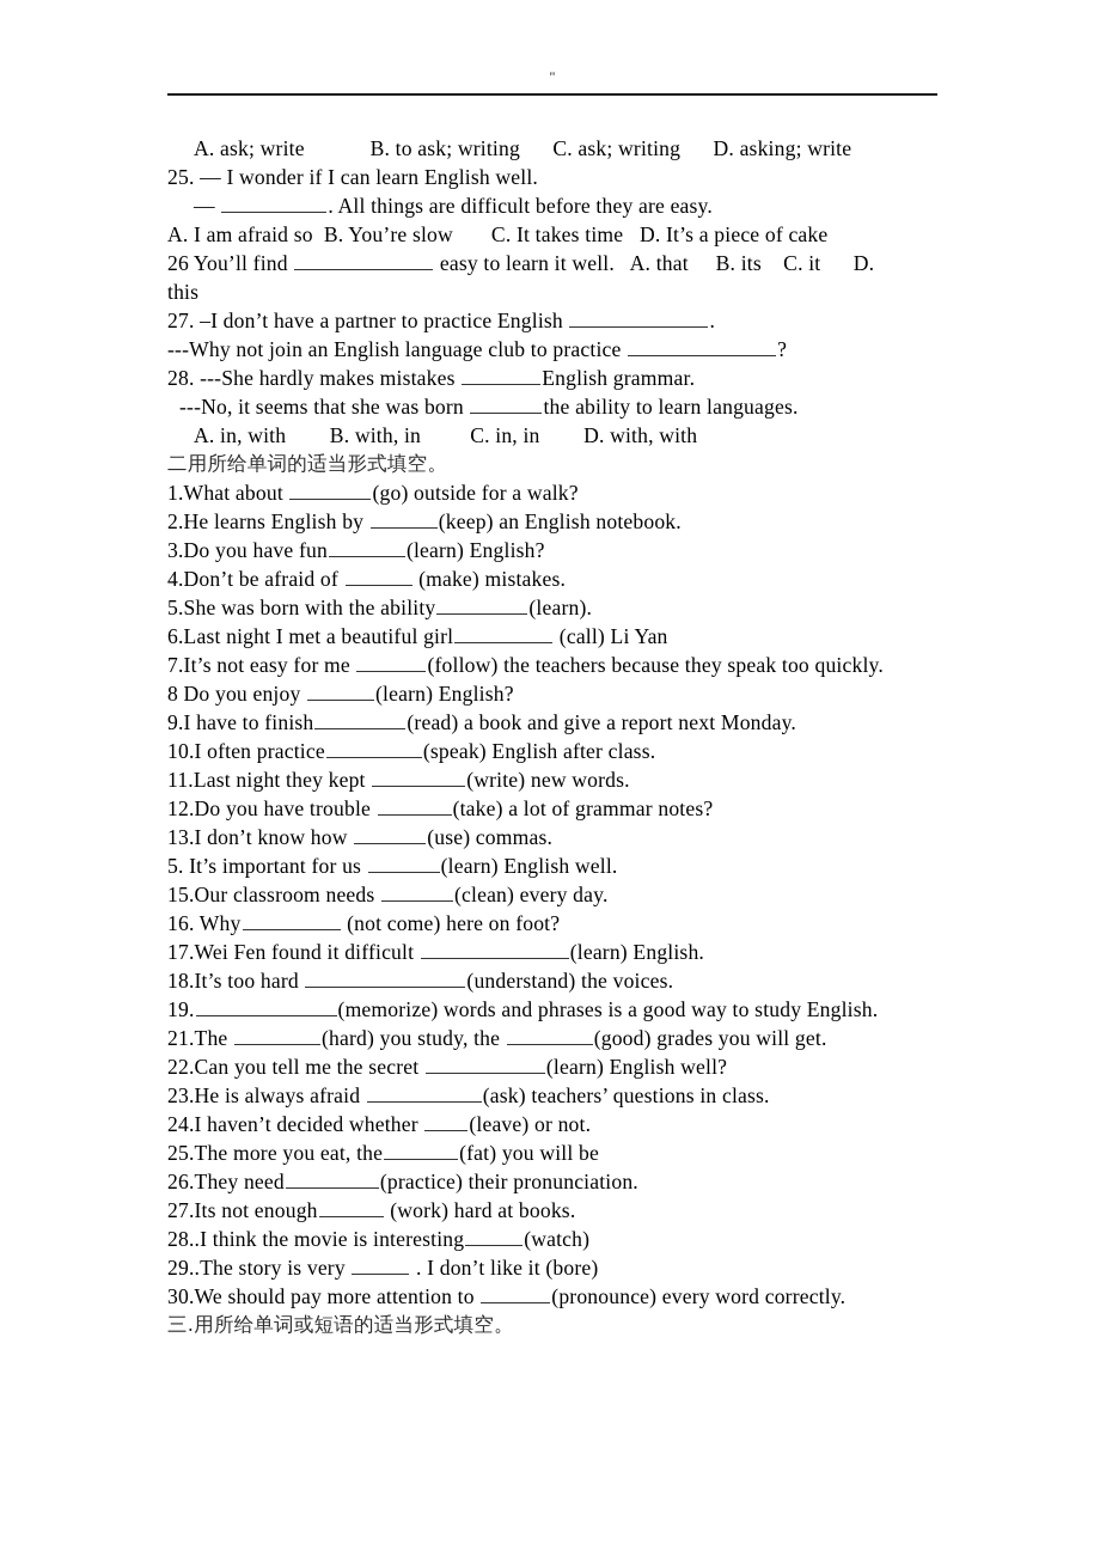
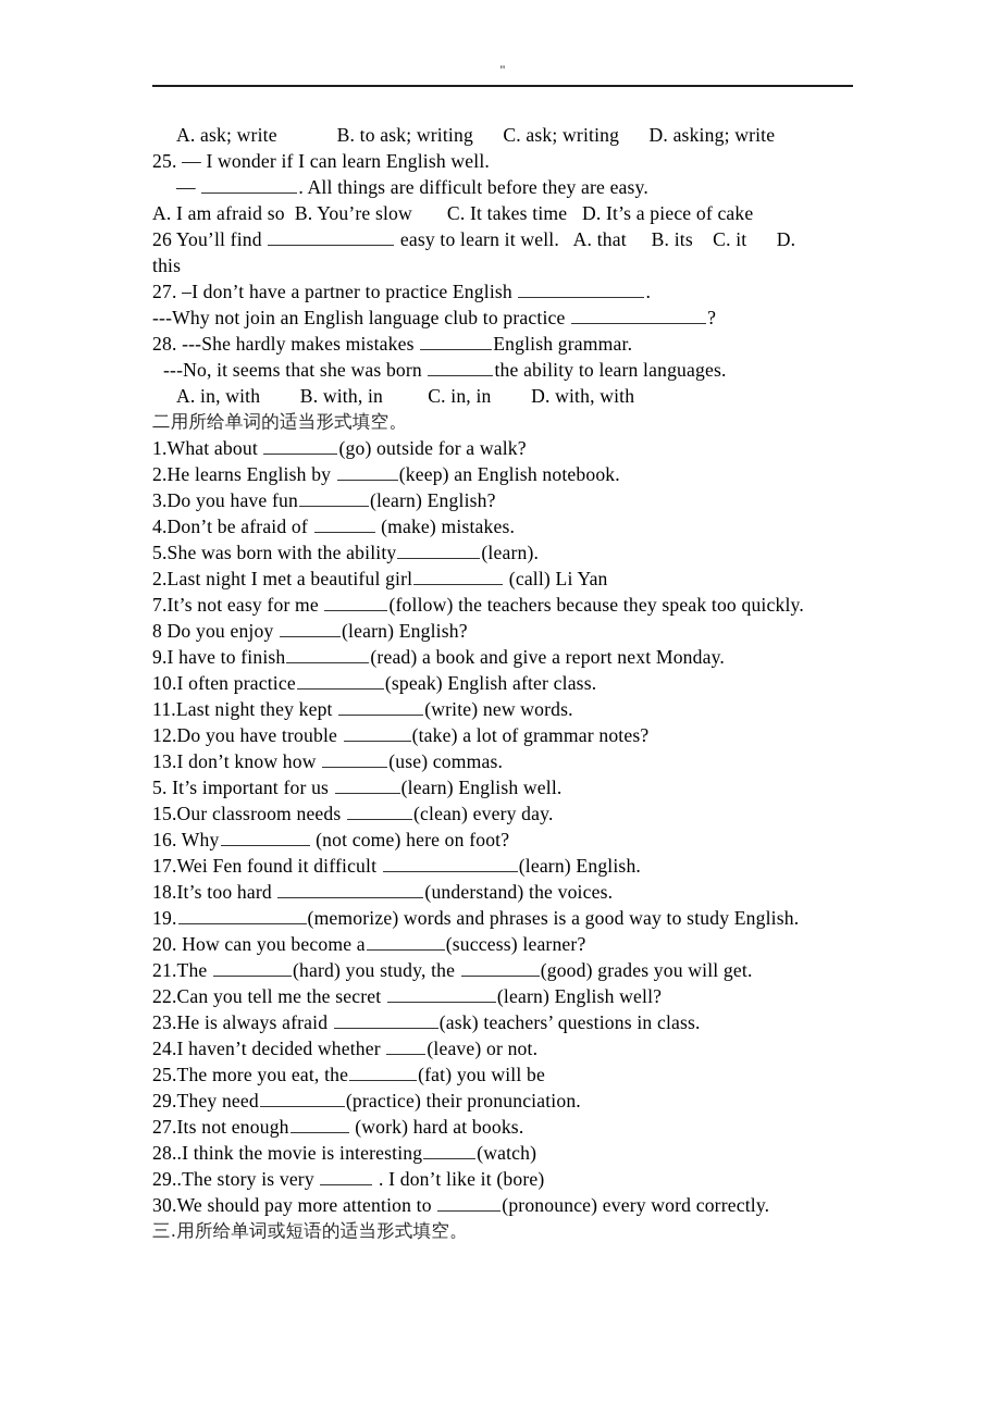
  "
  A. ask; write B. to ask; writing C. ask; writing D. asking; write
  25. — I wonder if I can learn English well.
  — . All things are difficult before they are easy.
  A. I am afraid so B. You’re slow C. It takes time D. It’s a piece of cake
  26 You’ll find easy to learn it well. A. that B. its C. it D.
  this
  27. –I don’t have a partner to practice English .
  ---Why not join an English language club to practice ?
  28. ---She hardly makes mistakes English grammar.
  ---No, it seems that she was born the ability to learn languages.
  A. in, with B. with, in C. in, in D. with, with
  二用所给单词的适当形式填空。
  1.What about (go) outside for a walk?
  2.He learns English by (keep) an English notebook.
  3.Do you have fun (learn) English?
  4.Don’t be afraid of (make) mistakes.
  5.She was born with the ability (learn).
- 6.Last night I met a beautiful girl (call) Li Yan
+ 2.Last night I met a beautiful girl (call) Li Yan
  7.It’s not easy for me (follow) the teachers because they speak too quickly.
  8 Do you enjoy (learn) English?
  9.I have to finish (read) a book and give a report next Monday.
  10.I often practice (speak) English after class.
  11.Last night they kept (write) new words.
  12.Do you have trouble (take) a lot of grammar notes?
  13.I don’t know how (use) commas.
  5. It’s important for us (learn) English well.
  15.Our classroom needs (clean) every day.
  16. Why (not come) here on foot?
  17.Wei Fen found it difficult (learn) English.
  18.It’s too hard (understand) the voices.
  19. (memorize) words and phrases is a good way to study English.
+ 20. How can you become a (success) learner?
  21.The (hard) you study, the (good) grades you will get.
  22.Can you tell me the secret (learn) English well?
  23.He is always afraid (ask) teachers’ questions in class.
  24.I haven’t decided whether (leave) or not.
  25.The more you eat, the (fat) you will be
- 26.They need (practice) their pronunciation.
+ 29.They need (practice) their pronunciation.
  27.Its not enough (work) hard at books.
  28..I think the movie is interesting (watch)
  29..The story is very . I don’t like it (bore)
  30.We should pay more attention to (pronounce) every word correctly.
  三.用所给单词或短语的适当形式填空。
